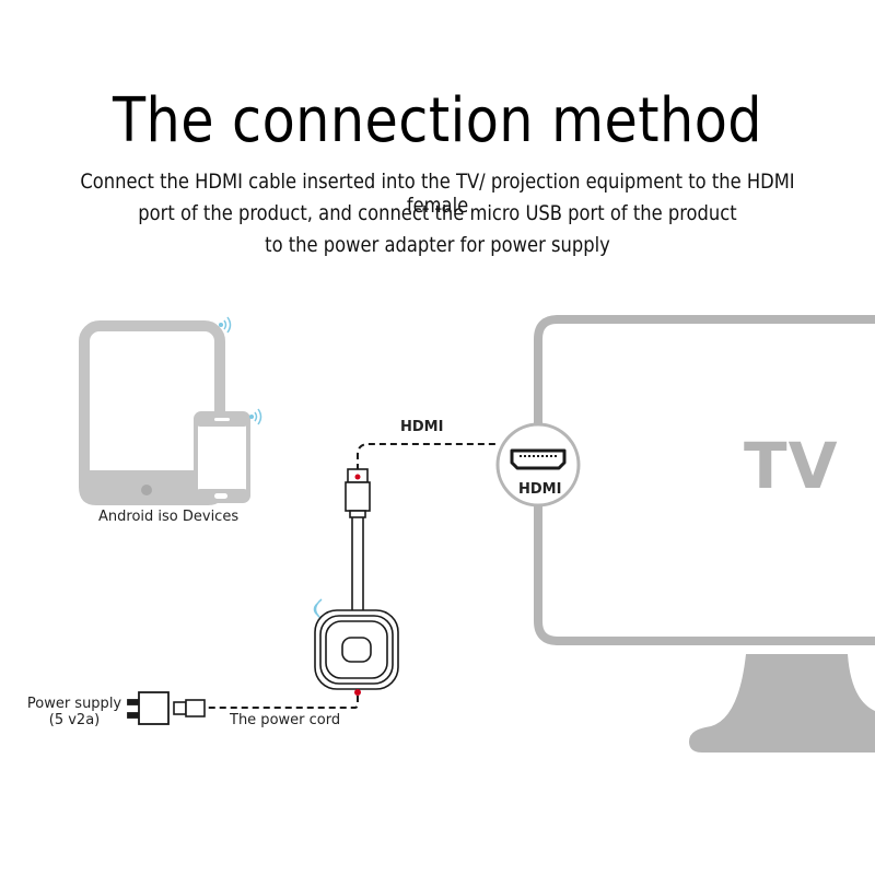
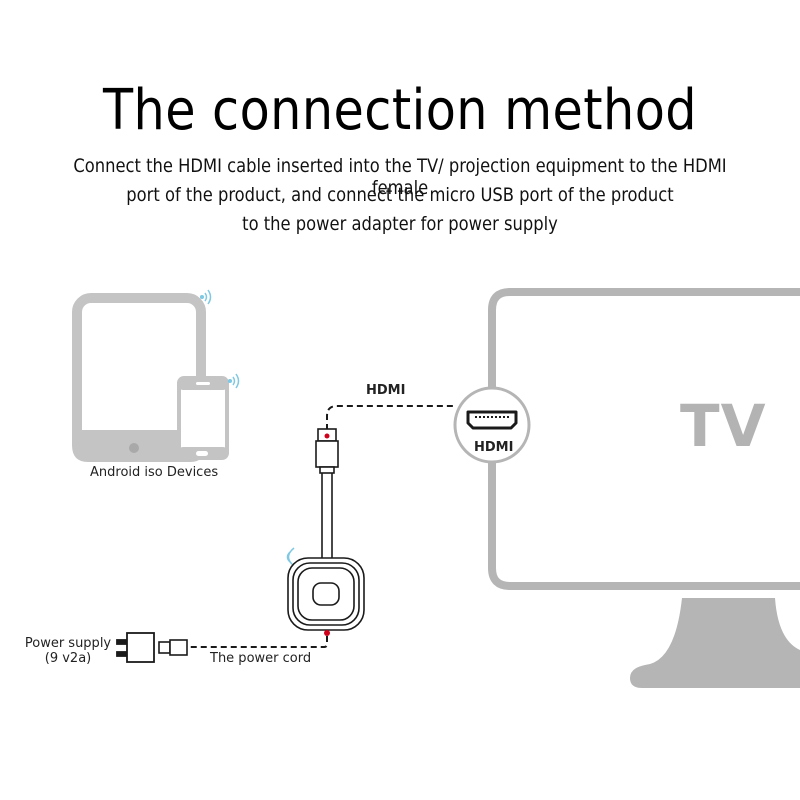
  The connection method
  Connect the HDMI cable inserted into the TV/ projection equipment to the HDMI female
  port of the product, and connect the micro USB port of the product
  to the power adapter for power supply
  Android iso Devices
  HDMI
  HDMI
  TV
  Power supply
- (5 v2a)
+ (9 v2a)
  The power cord
